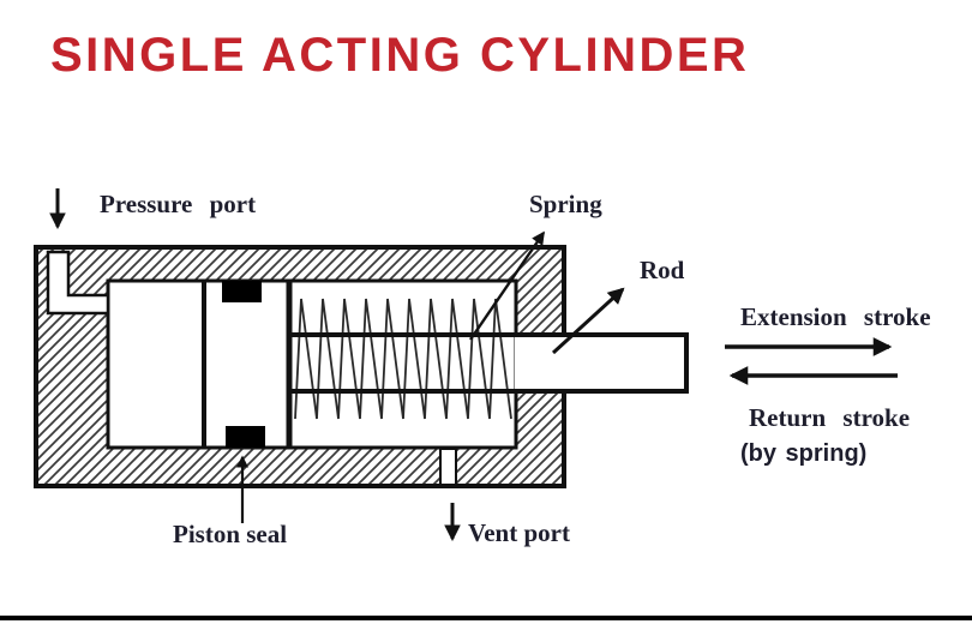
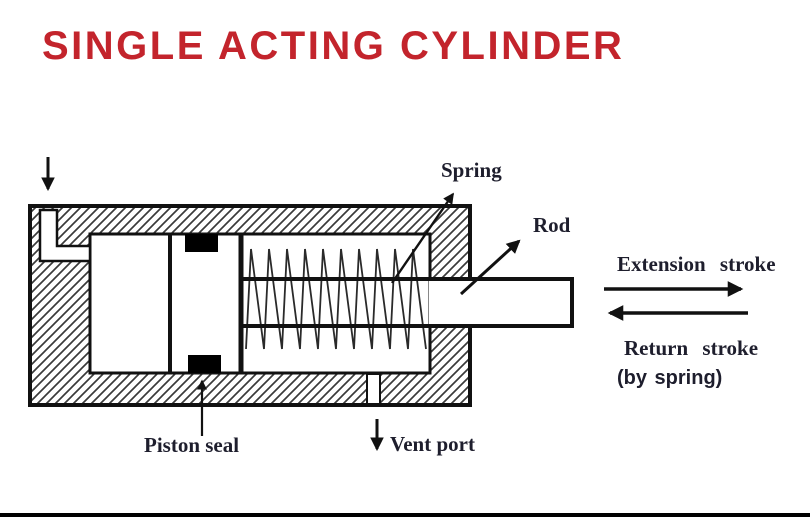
  SINGLE ACTING CYLINDER
- Pressure port
  Spring
  Rod
  Extension stroke
  Return stroke
  (by spring)
  Piston seal
  Vent port
